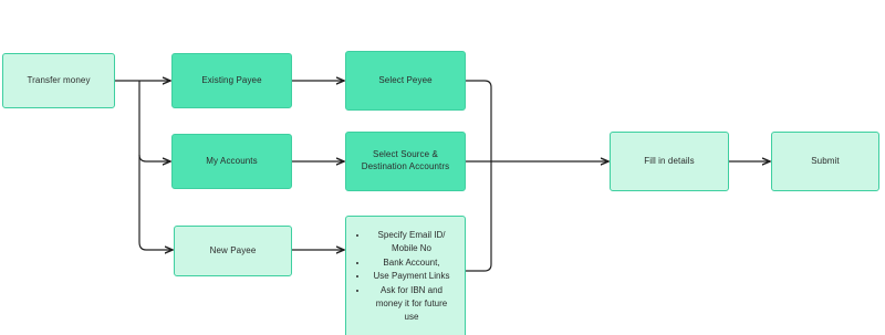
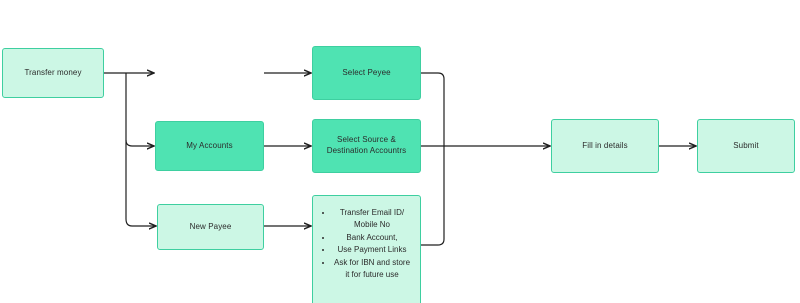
  Transfer money
- Existing Payee
  Select Peyee
  My Accounts
  Select Source &
  Destination Accountrs
  New Payee
- Specify Email ID/ Mobile No
+ Transfer Email ID/ Mobile No
  Bank Account,
  Use Payment Links
- Ask for IBN and money it for future use
+ Ask for IBN and store it for future use
  Fill in details
  Submit
